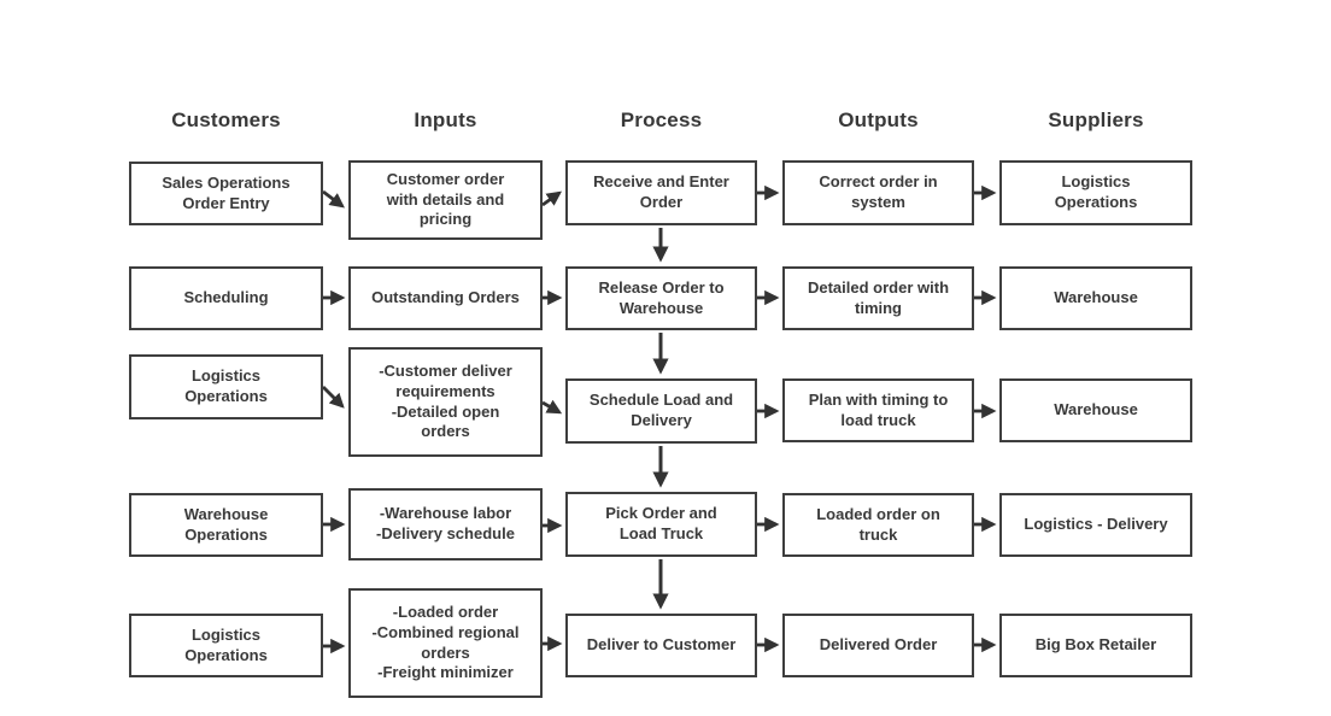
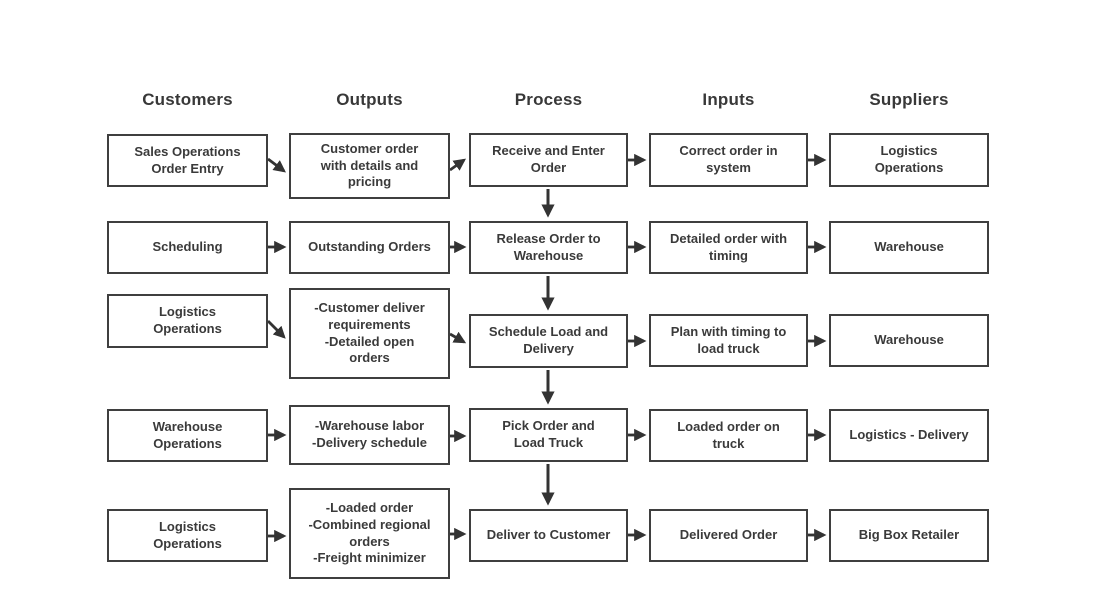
  Customers
- Inputs
+ Outputs
  Process
- Outputs
+ Inputs
  Suppliers
  Sales Operations
  Order Entry
  Customer order
  with details and
  pricing
  Receive and Enter
  Order
  Correct order in
  system
  Logistics
  Operations
  Scheduling
  Outstanding Orders
  Release Order to
  Warehouse
  Detailed order with
  timing
  Warehouse
  Logistics
  Operations
  -Customer deliver
  requirements
  -Detailed open
  orders
  Schedule Load and
  Delivery
  Plan with timing to
  load truck
  Warehouse
  Warehouse
  Operations
  -Warehouse labor
  -Delivery schedule
  Pick Order and
  Load Truck
  Loaded order on
  truck
  Logistics - Delivery
  Logistics
  Operations
  -Loaded order
  -Combined regional
  orders
  -Freight minimizer
  Deliver to Customer
  Delivered Order
  Big Box Retailer
